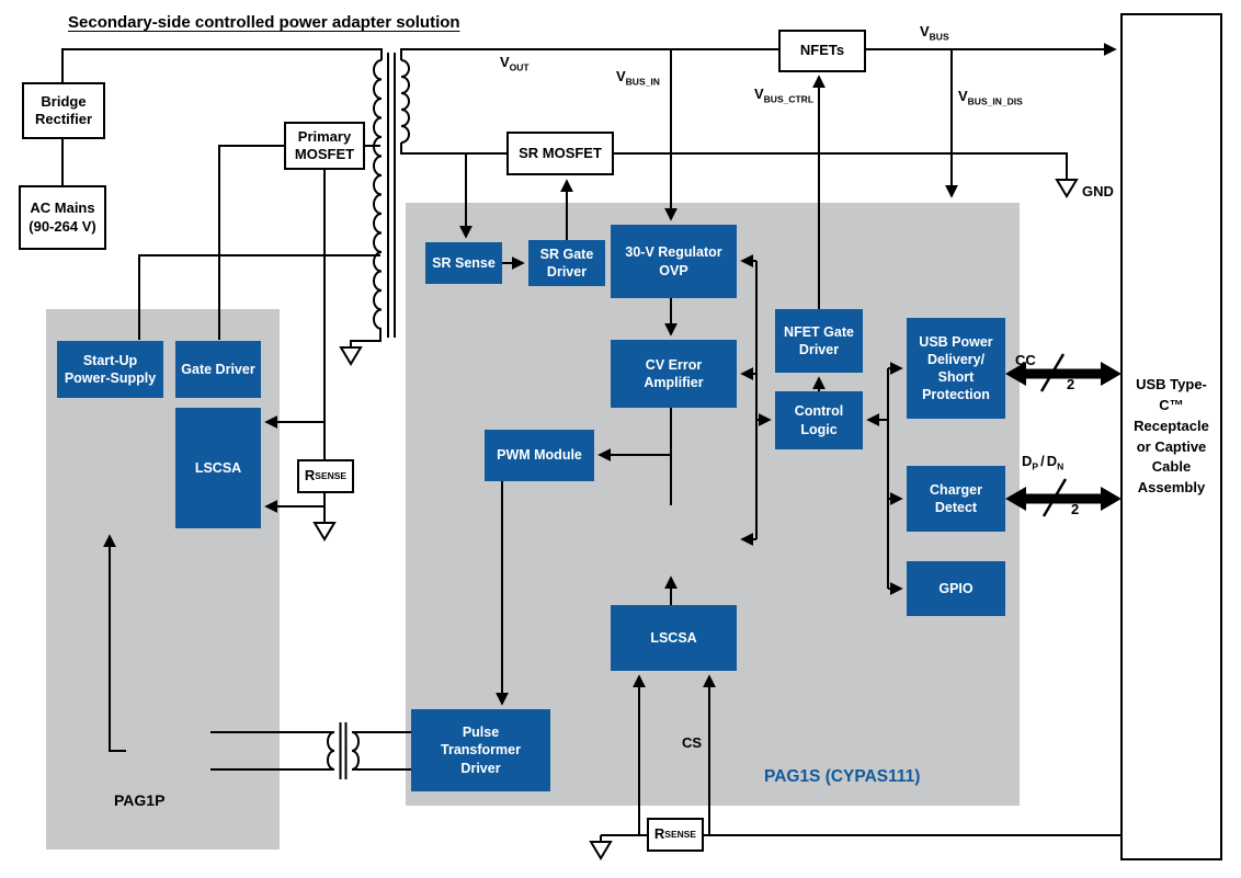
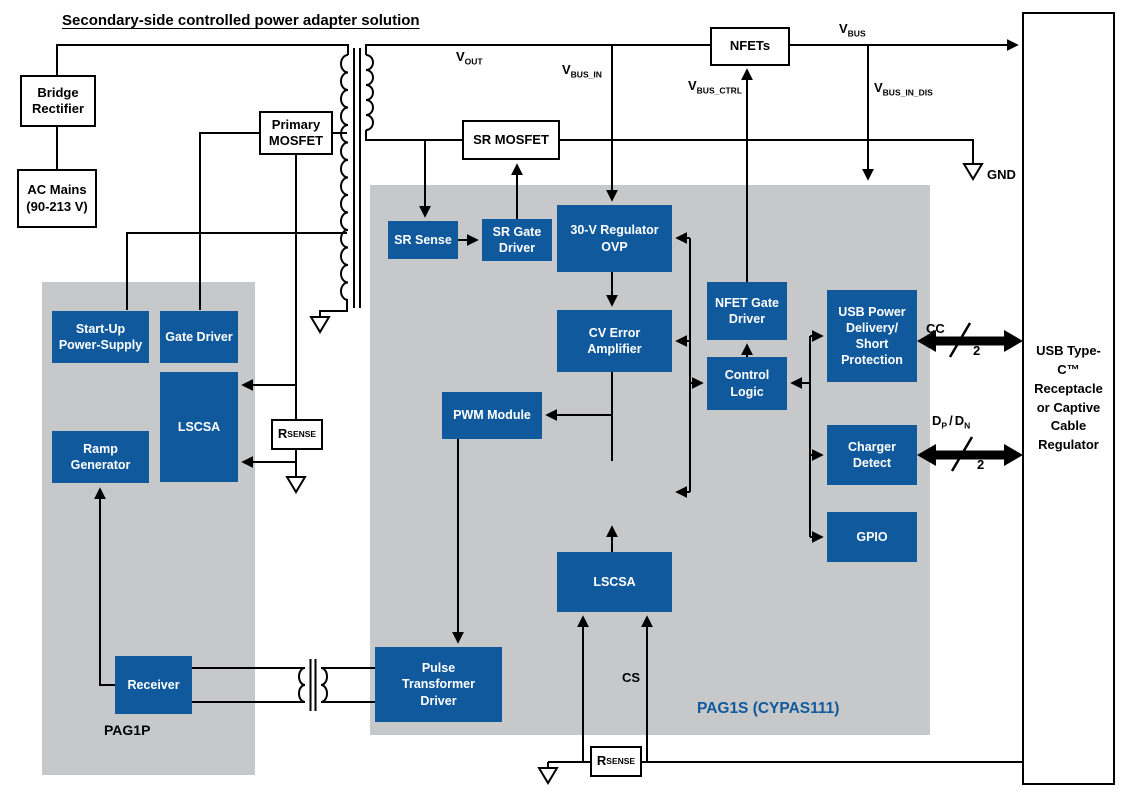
  Secondary-side controlled power adapter solution
  Bridge Rectifier
- AC Mains (90-264 V)
+ AC Mains (90-213 V)
  Primary MOSFET
  SR MOSFET
  NFETs
  R
  SENSE
  R
  SENSE
- USB Type-C™ Receptacle or Captive Cable Assembly
+ USB Type-C™ Receptacle or Captive Cable Regulator
  Start-Up Power-Supply
  Gate Driver
  LSCSA
+ Ramp Generator
+ Receiver
  PAG1P
  SR Sense
  SR Gate Driver
  30-V Regulator OVP
  CV Error Amplifier
  PWM Module
  LSCSA
  NFET Gate Driver
  Control Logic
  USB Power Delivery/ Short Protection
  Charger Detect
  GPIO
  Pulse Transformer Driver
  PAG1S (CYPAS111)
  VOUT
  VBUS_IN
  VBUS_CTRL
  VBUS
  VBUS_IN_DIS
  GND
  CS
  CC
  2
  DP/ DN
  2
